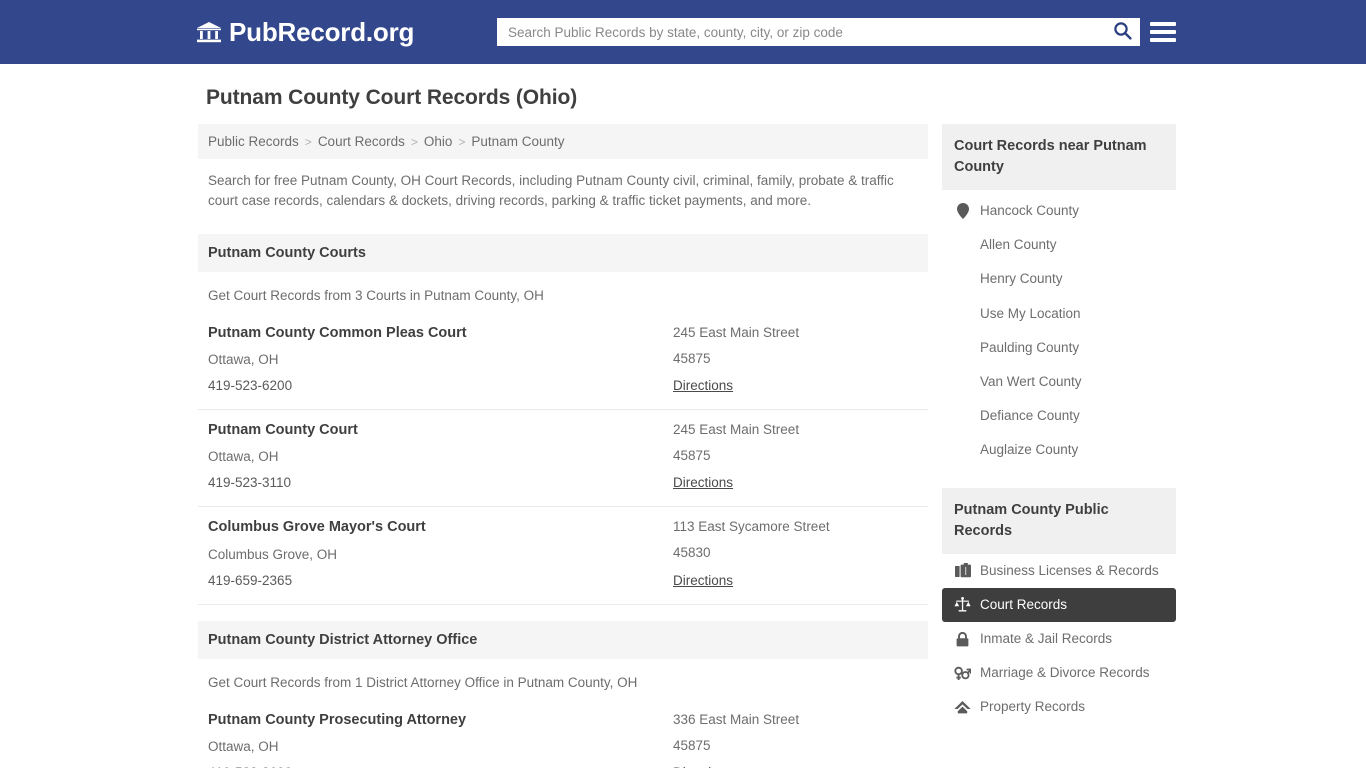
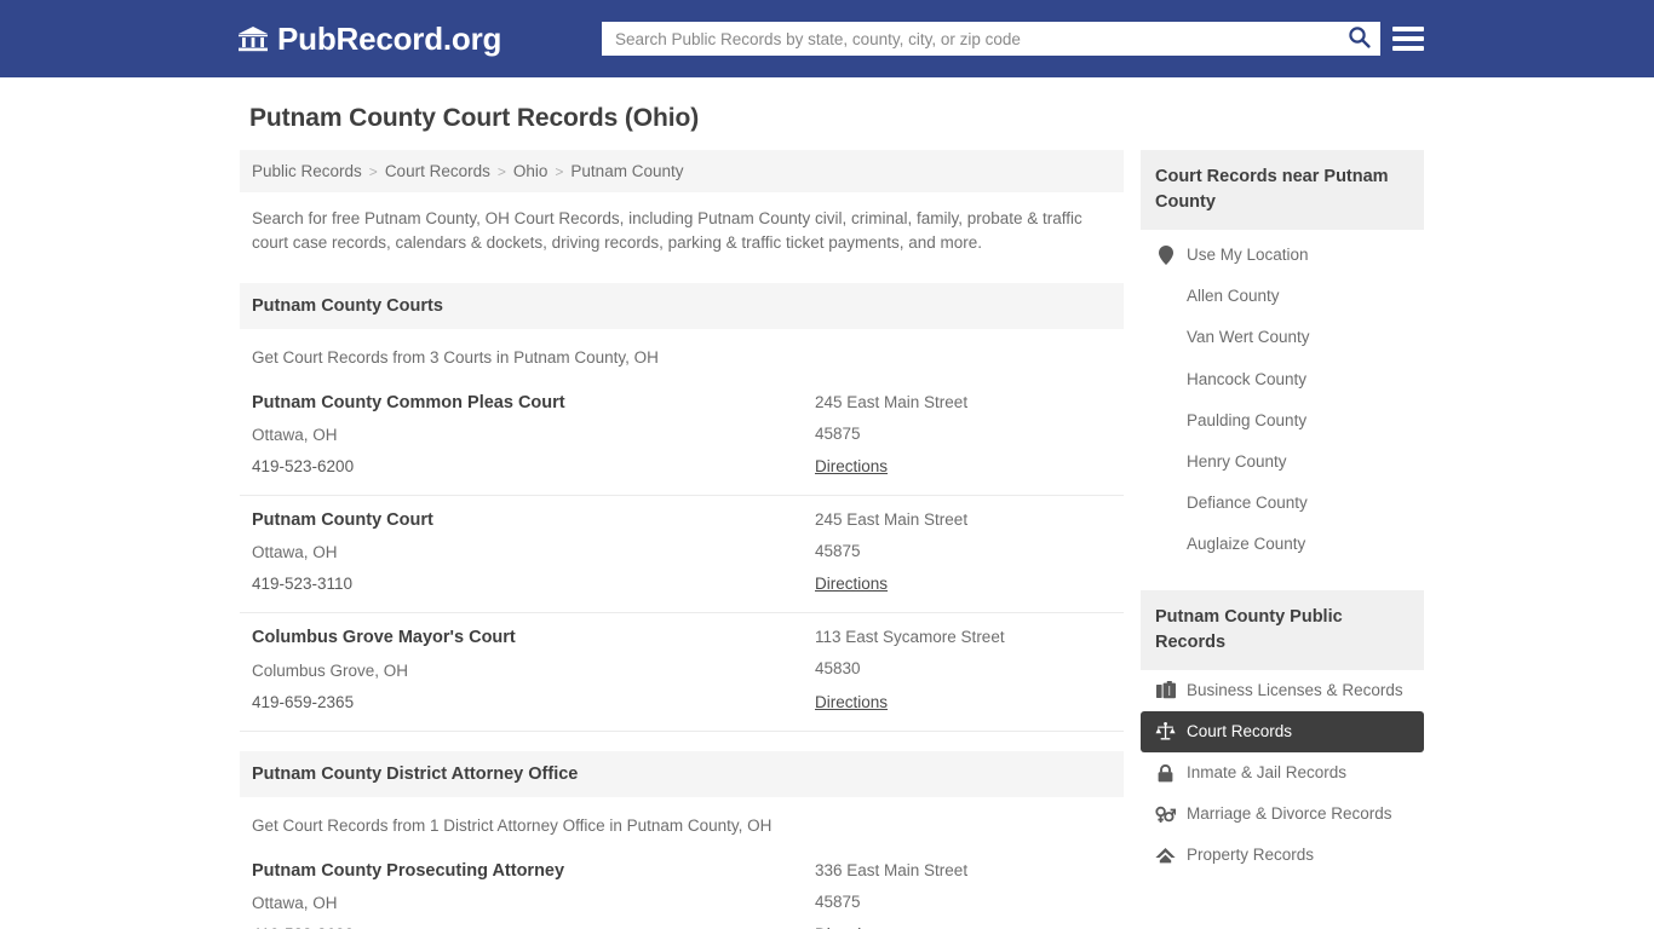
  PubRecord.org
  Search Public Records by state, county, city, or zip code
  Putnam County Court Records (Ohio)
  Public Records
  >
  Court Records
  >
  Ohio
  >
  Putnam County
  Search for free Putnam County, OH Court Records, including Putnam County civil, criminal, family, probate & traffic court case records, calendars & dockets, driving records, parking & traffic ticket payments, and more.
  Putnam County Courts
  Get Court Records from 3 Courts in Putnam County, OH
  Putnam County Common Pleas Court
  Ottawa, OH
  419-523-6200
  245 East Main Street
  45875
  Directions
  Putnam County Court
  Ottawa, OH
  419-523-3110
  245 East Main Street
  45875
  Directions
  Columbus Grove Mayor's Court
  Columbus Grove, OH
  419-659-2365
  113 East Sycamore Street
  45830
  Directions
  Putnam County District Attorney Office
  Get Court Records from 1 District Attorney Office in Putnam County, OH
  Putnam County Prosecuting Attorney
  Ottawa, OH
  336 East Main Street
  45875
  Court Records near Putnam County
- Hancock County
+ Use My Location
  Allen County
- Henry County
+ Van Wert County
- Use My Location
+ Hancock County
  Paulding County
- Van Wert County
+ Henry County
  Defiance County
  Auglaize County
  Putnam County Public Records
  Business Licenses & Records
  Court Records
  Inmate & Jail Records
  Marriage & Divorce Records
  Property Records
